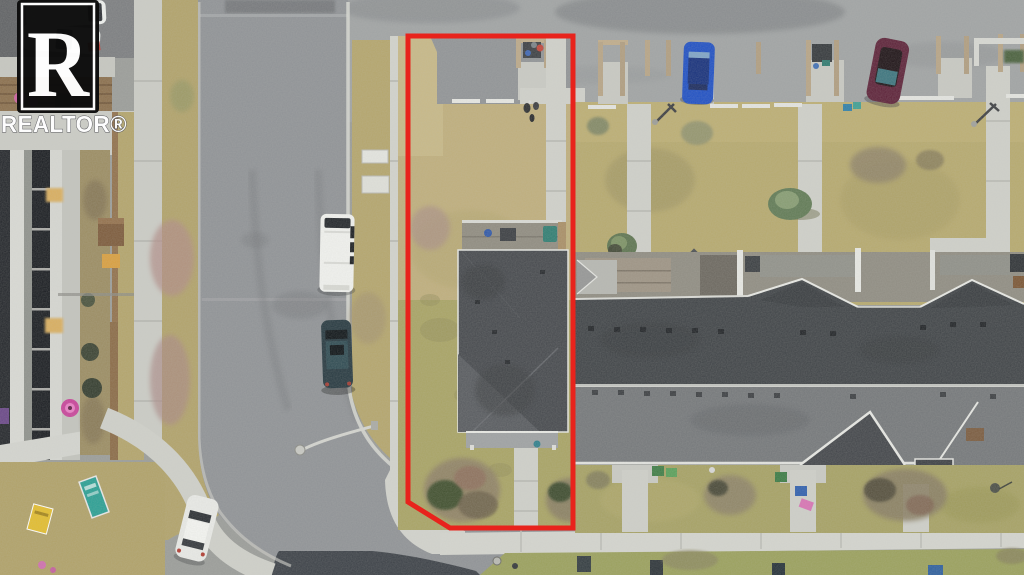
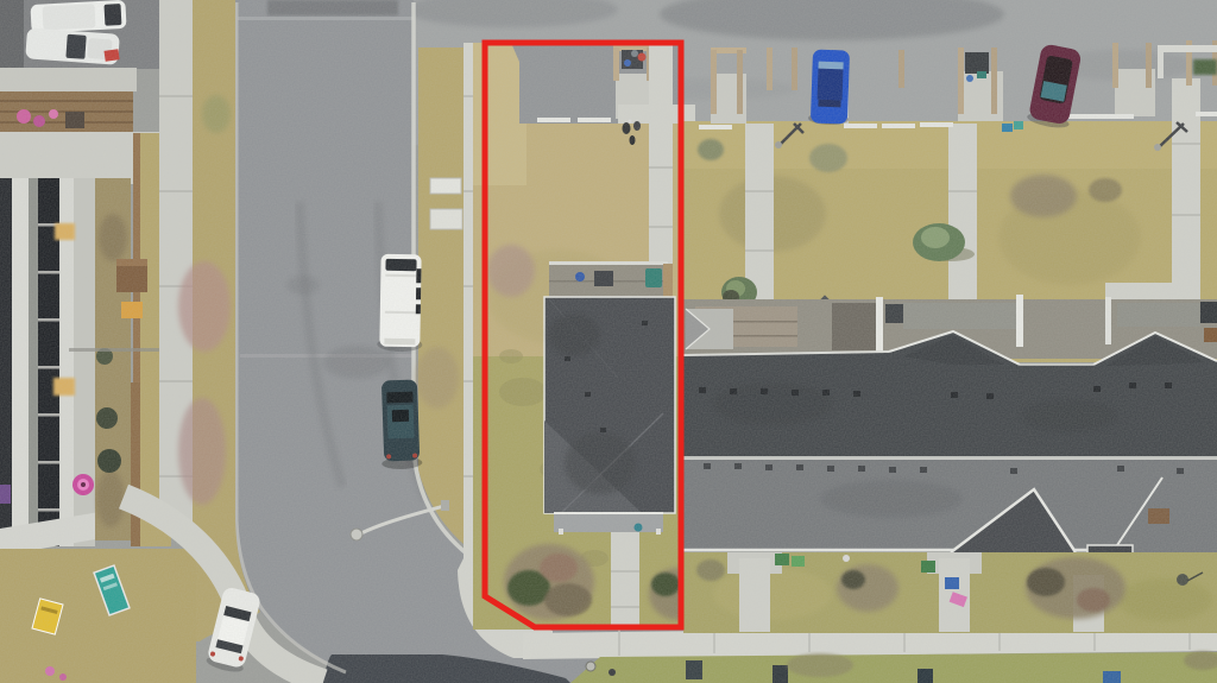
- R
- REALTOR®
